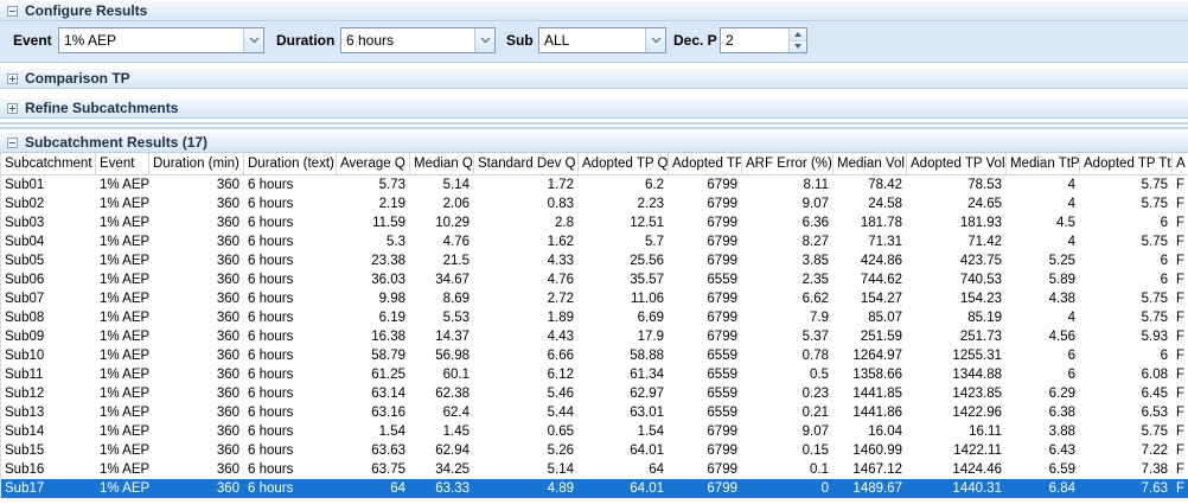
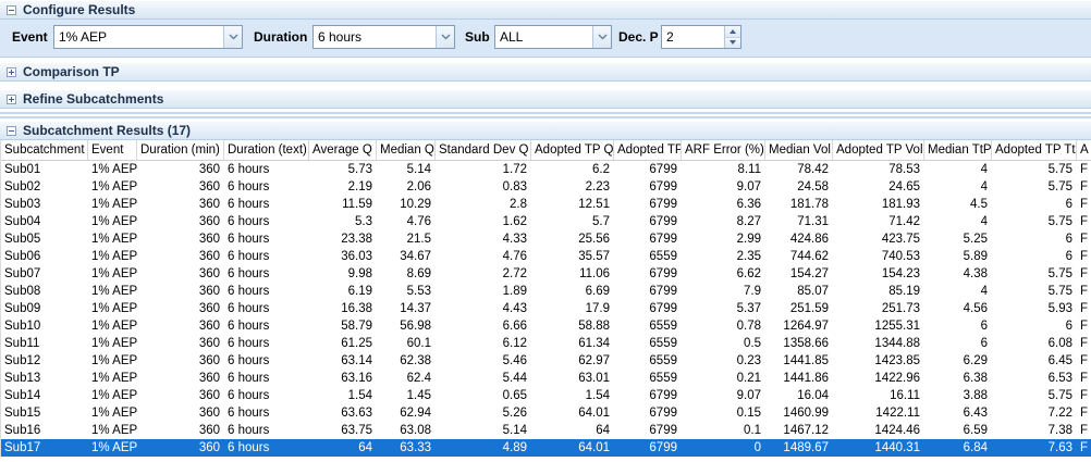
  Configure Results
  Event
  1% AEP
  Duration
  6 hours
  Sub
  ALL
  Dec. P
  2
  Comparison TP
  Refine Subcatchments
  Subcatchment Results (17)
  Subcatchment
  Event
  Duration (min)
  Duration (text)
  Average Q
  Median Q
  Standard Dev Q
  Adopted TP Q
  Adopted TP
  ARF Error (%)
  Median Vol
  Adopted TP Vol
  Median TtP
  Adopted TP Tt
  A
  Sub01
  1% AEP
  360
  6 hours
  5.73
  5.14
  1.72
  6.2
  6799
  8.11
  78.42
  78.53
  4
  5.75
  F
  Sub02
  1% AEP
  360
  6 hours
  2.19
  2.06
  0.83
  2.23
  6799
  9.07
  24.58
  24.65
  4
  5.75
  F
  Sub03
  1% AEP
  360
  6 hours
  11.59
  10.29
  2.8
  12.51
  6799
  6.36
  181.78
  181.93
  4.5
  6
  F
  Sub04
  1% AEP
  360
  6 hours
  5.3
  4.76
  1.62
  5.7
  6799
  8.27
  71.31
  71.42
  4
  5.75
  F
  Sub05
  1% AEP
  360
  6 hours
  23.38
  21.5
  4.33
  25.56
  6799
- 3.85
+ 2.99
  424.86
  423.75
  5.25
  6
  F
  Sub06
  1% AEP
  360
  6 hours
  36.03
  34.67
  4.76
  35.57
  6559
  2.35
  744.62
  740.53
  5.89
  6
  F
  Sub07
  1% AEP
  360
  6 hours
  9.98
  8.69
  2.72
  11.06
  6799
  6.62
  154.27
  154.23
  4.38
  5.75
  F
  Sub08
  1% AEP
  360
  6 hours
  6.19
  5.53
  1.89
  6.69
  6799
  7.9
  85.07
  85.19
  4
  5.75
  F
  Sub09
  1% AEP
  360
  6 hours
  16.38
  14.37
  4.43
  17.9
  6799
  5.37
  251.59
  251.73
  4.56
  5.93
  F
  Sub10
  1% AEP
  360
  6 hours
  58.79
  56.98
  6.66
  58.88
  6559
  0.78
  1264.97
  1255.31
  6
  6
  F
  Sub11
  1% AEP
  360
  6 hours
  61.25
  60.1
  6.12
  61.34
  6559
  0.5
  1358.66
  1344.88
  6
  6.08
  F
  Sub12
  1% AEP
  360
  6 hours
  63.14
  62.38
  5.46
  62.97
  6559
  0.23
  1441.85
  1423.85
  6.29
  6.45
  F
  Sub13
  1% AEP
  360
  6 hours
  63.16
  62.4
  5.44
  63.01
  6559
  0.21
  1441.86
  1422.96
  6.38
  6.53
  F
  Sub14
  1% AEP
  360
  6 hours
  1.54
  1.45
  0.65
  1.54
  6799
  9.07
  16.04
  16.11
  3.88
  5.75
  F
  Sub15
  1% AEP
  360
  6 hours
  63.63
  62.94
  5.26
  64.01
  6799
  0.15
  1460.99
  1422.11
  6.43
  7.22
  F
  Sub16
  1% AEP
  360
  6 hours
  63.75
- 34.25
+ 63.08
  5.14
  64
  6799
  0.1
  1467.12
  1424.46
  6.59
  7.38
  F
  Sub17
  1% AEP
  360
  6 hours
  64
  63.33
  4.89
  64.01
  6799
  0
  1489.67
  1440.31
  6.84
  7.63
  F
